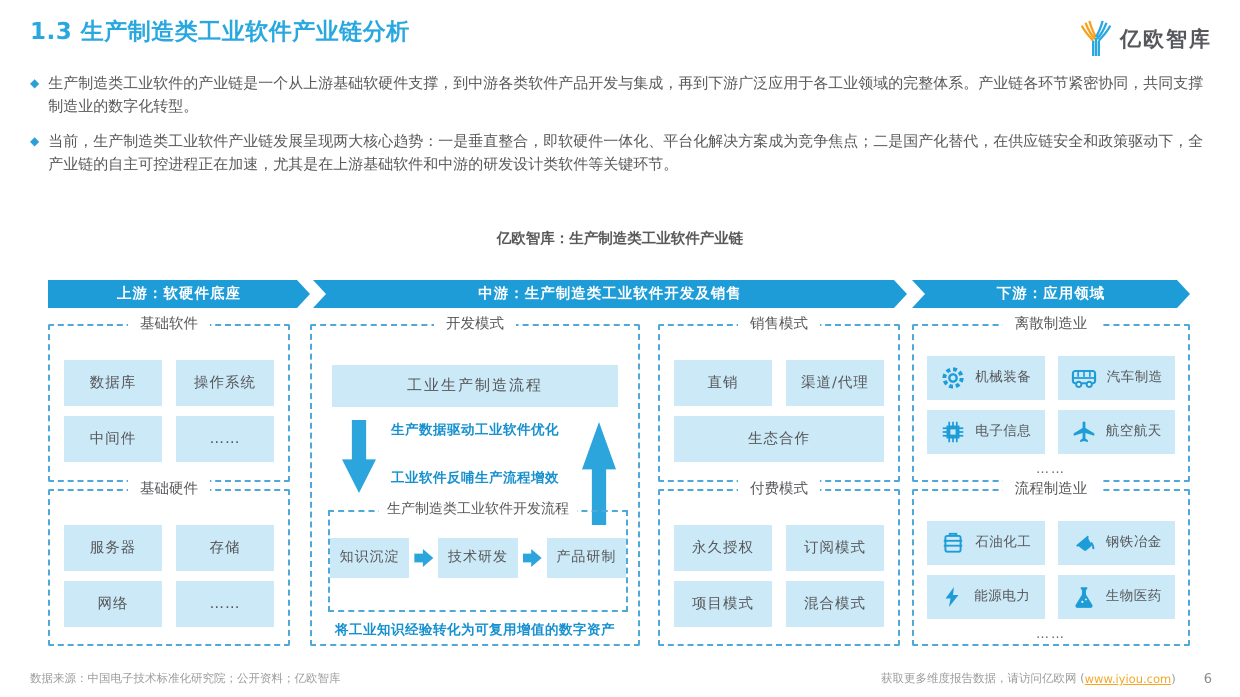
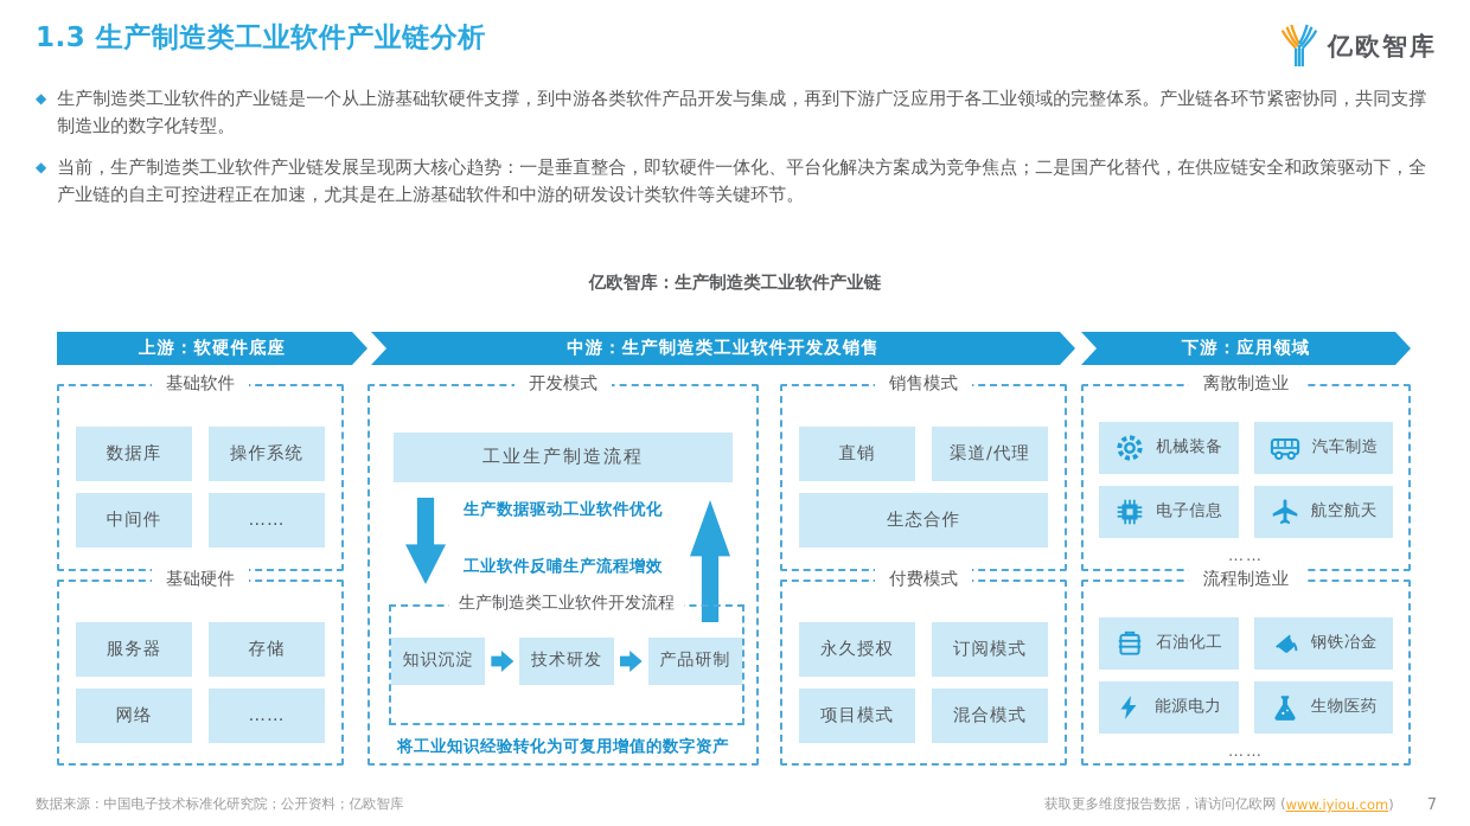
  1.3 生产制造类工业软件产业链分析
  亿欧智库
  ◆
  生产制造类工业软件的产业链是一个从上游基础软硬件支撑，到中游各类软件产品开发与集成，再到下游广泛应用于各工业领域的完整体系。产业链各环节紧密协同，共同支撑制造业的数字化转型。
  ◆
  当前，生产制造类工业软件产业链发展呈现两大核心趋势：一是垂直整合，即软硬件一体化、平台化解决方案成为竞争焦点；二是国产化替代，在供应链安全和政策驱动下，全产业链的自主可控进程正在加速，尤其是在上游基础软件和中游的研发设计类软件等关键环节。
  亿欧智库：生产制造类工业软件产业链
  上游：软硬件底座
  中游：生产制造类工业软件开发及销售
  下游：应用领域
  基础软件
  数据库
  操作系统
  中间件
  ……
  基础硬件
  服务器
  存储
  网络
  ……
  开发模式
  工业生产制造流程
  生产数据驱动工业软件优化
  工业软件反哺生产流程增效
  生产制造类工业软件开发流程
  知识沉淀
  技术研发
  产品研制
  将工业知识经验转化为可复用增值的数字资产
  销售模式
  直销
  渠道/代理
  生态合作
  付费模式
  永久授权
  订阅模式
  项目模式
  混合模式
  离散制造业
  机械装备
  汽车制造
  电子信息
  航空航天
  ……
  流程制造业
  石油化工
  钢铁冶金
  能源电力
  生物医药
  ……
  数据来源：中国电子技术标准化研究院；公开资料；亿欧智库
  获取更多维度报告数据，请访问亿欧网 (
  www.iyiou.com
  )
- 6
+ 7
